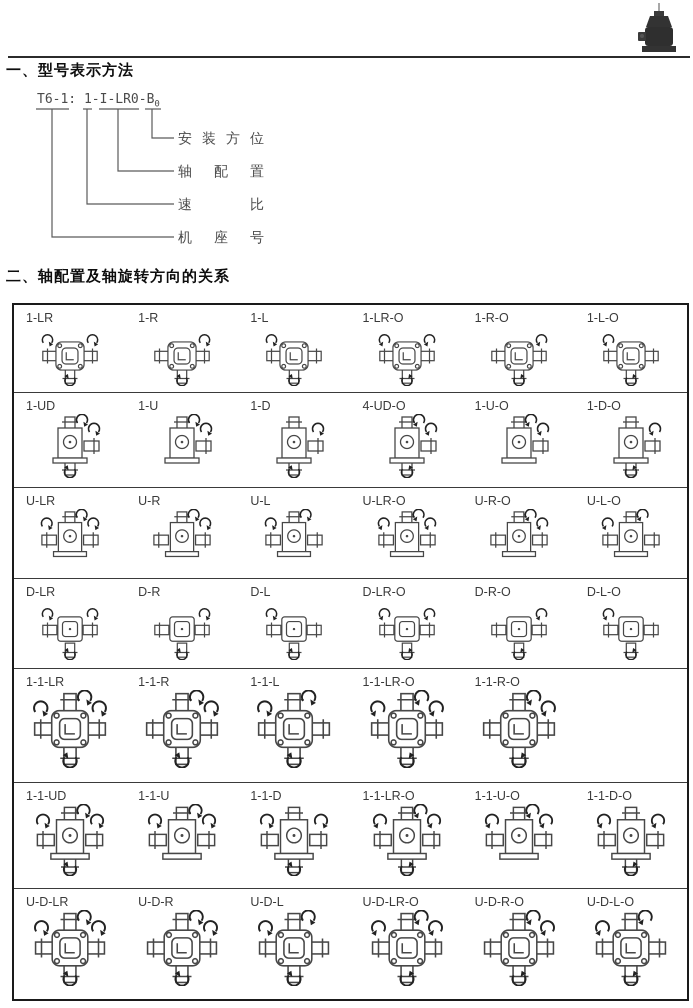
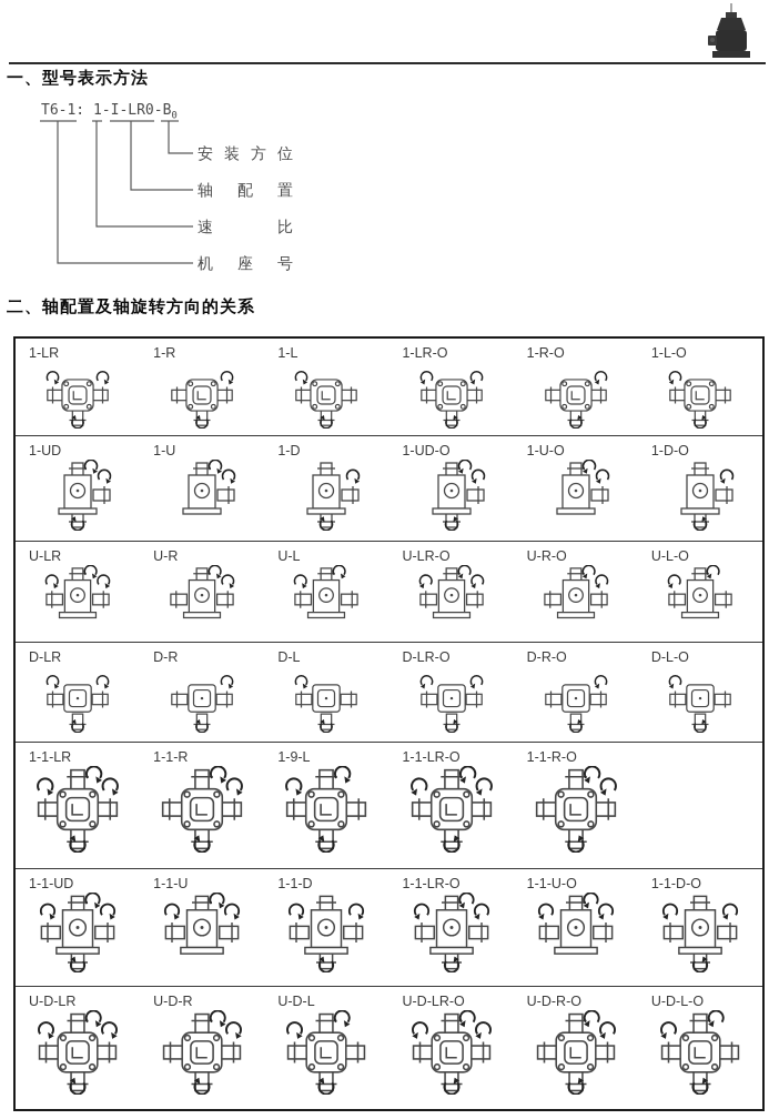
  一、型号表示方法
  T6-1: 1-I-LR0-B0
  安装方位
  轴配置
  速比
  机座号
  二、轴配置及轴旋转方向的关系
  1-LR
  1-R
  1-L
  1-LR-O
  1-R-O
  1-L-O
  1-UD
  1-U
  1-D
- 4-UD-O
+ 1-UD-O
  1-U-O
  1-D-O
  U-LR
  U-R
  U-L
  U-LR-O
  U-R-O
  U-L-O
  D-LR
  D-R
  D-L
  D-LR-O
  D-R-O
  D-L-O
  1-1-LR
  1-1-R
- 1-1-L
+ 1-9-L
  1-1-LR-O
  1-1-R-O
  1-1-UD
  1-1-U
  1-1-D
  1-1-LR-O
  1-1-U-O
  1-1-D-O
  U-D-LR
  U-D-R
  U-D-L
  U-D-LR-O
  U-D-R-O
  U-D-L-O
